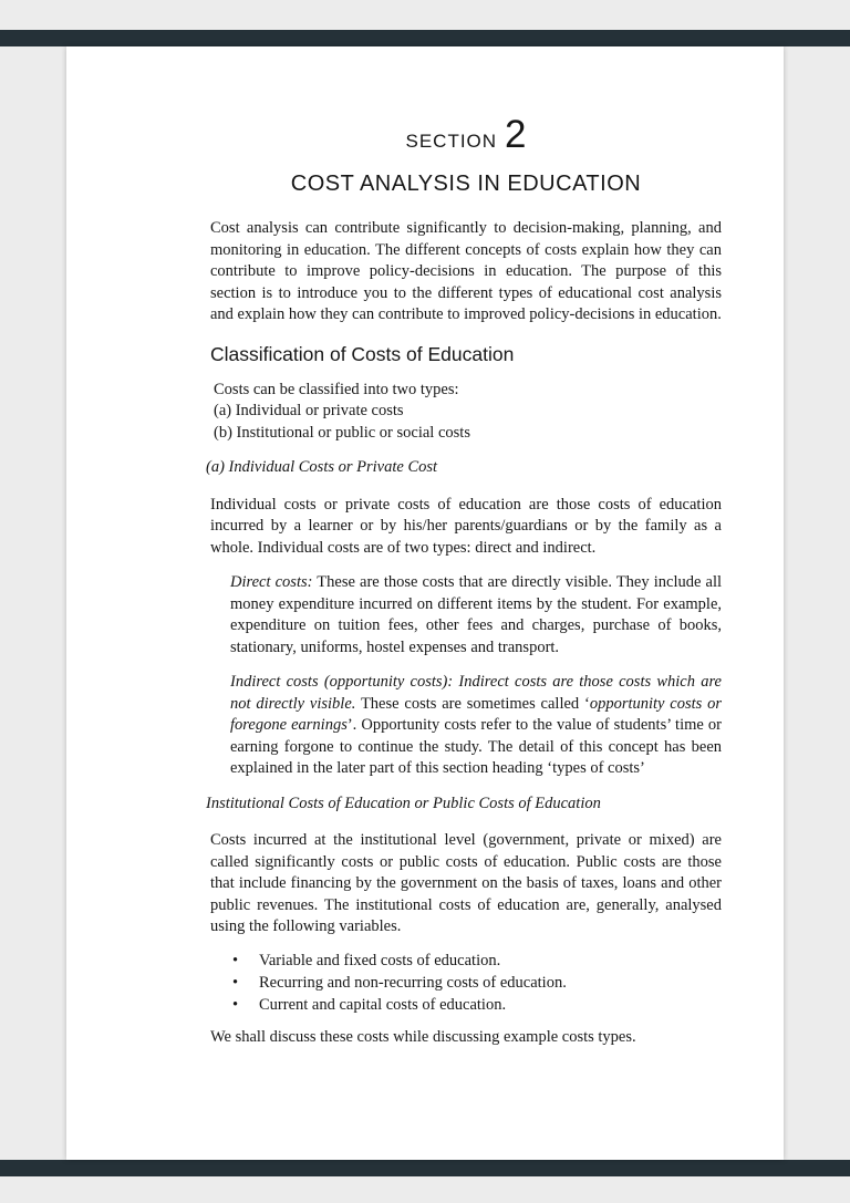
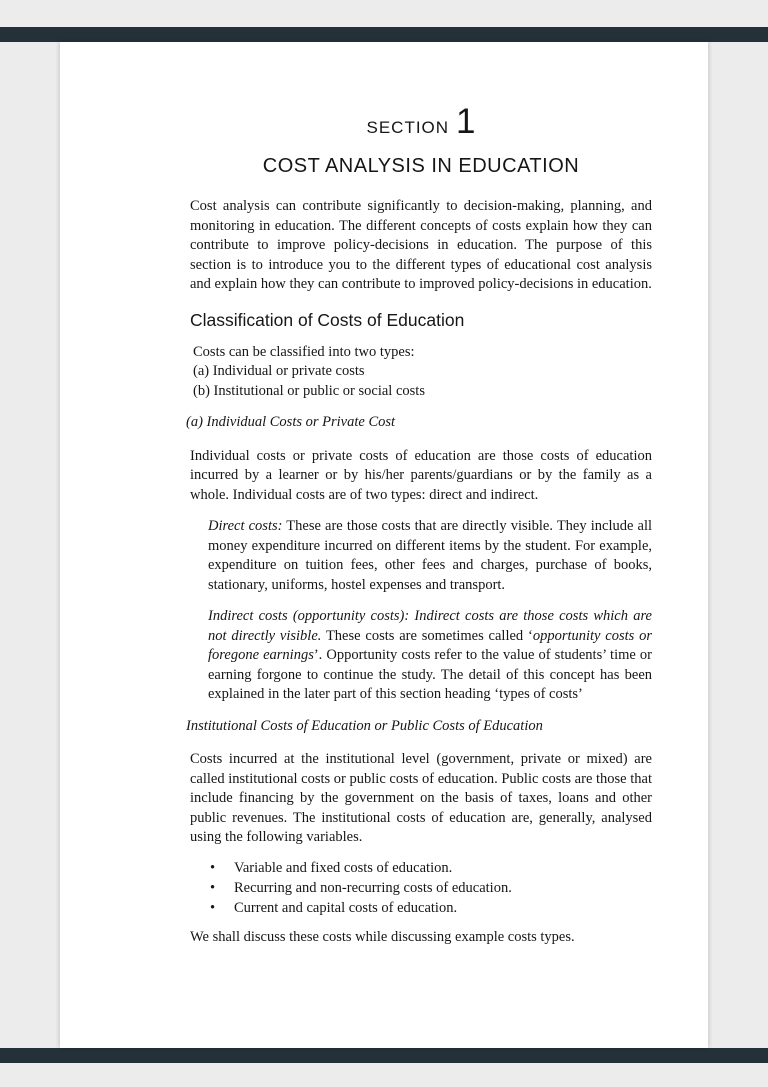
- SECTION 2
+ SECTION 1
  COST ANALYSIS IN EDUCATION
  Cost analysis can contribute significantly to decision-making, planning, and monitoring in education. The different concepts of costs explain how they can contribute to improve policy-decisions in education. The purpose of this section is to introduce you to the different types of educational cost analysis and explain how they can contribute to improved policy-decisions in education.
  Classification of Costs of Education
  Costs can be classified into two types:
  (a) Individual or private costs
  (b) Institutional or public or social costs
  (a) Individual Costs or Private Cost
  Individual costs or private costs of education are those costs of education incurred by a learner or by his/her parents/guardians or by the family as a whole. Individual costs are of two types: direct and indirect.
  Direct costs: These are those costs that are directly visible. They include all money expenditure incurred on different items by the student. For example, expenditure on tuition fees, other fees and charges, purchase of books, stationary, uniforms, hostel expenses and transport.
  Indirect costs (opportunity costs): Indirect costs are those costs which are not directly visible. These costs are sometimes called ‘opportunity costs or foregone earnings’. Opportunity costs refer to the value of students’ time or earning forgone to continue the study. The detail of this concept has been explained in the later part of this section heading ‘types of costs’
  Institutional Costs of Education or Public Costs of Education
- Costs incurred at the institutional level (government, private or mixed) are called significantly costs or public costs of education. Public costs are those that include financing by the government on the basis of taxes, loans and other public revenues. The institutional costs of education are, generally, analysed using the following variables.
+ Costs incurred at the institutional level (government, private or mixed) are called institutional costs or public costs of education. Public costs are those that include financing by the government on the basis of taxes, loans and other public revenues. The institutional costs of education are, generally, analysed using the following variables.
  •
  Variable and fixed costs of education.
  •
  Recurring and non-recurring costs of education.
  •
  Current and capital costs of education.
  We shall discuss these costs while discussing example costs types.
